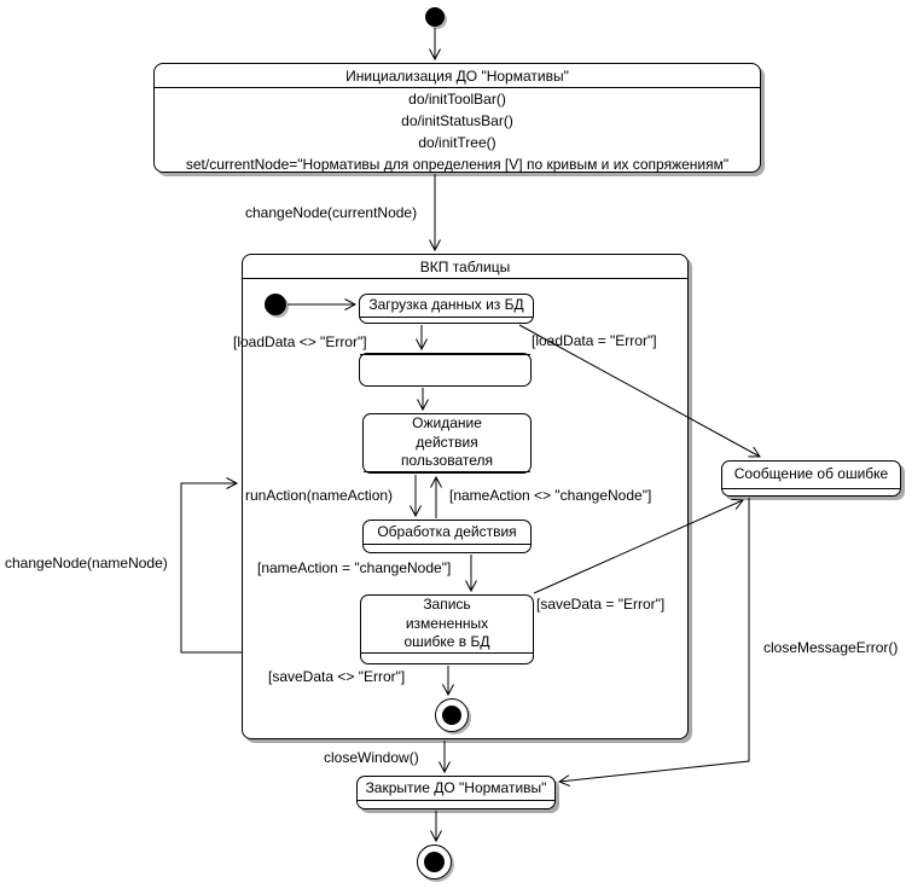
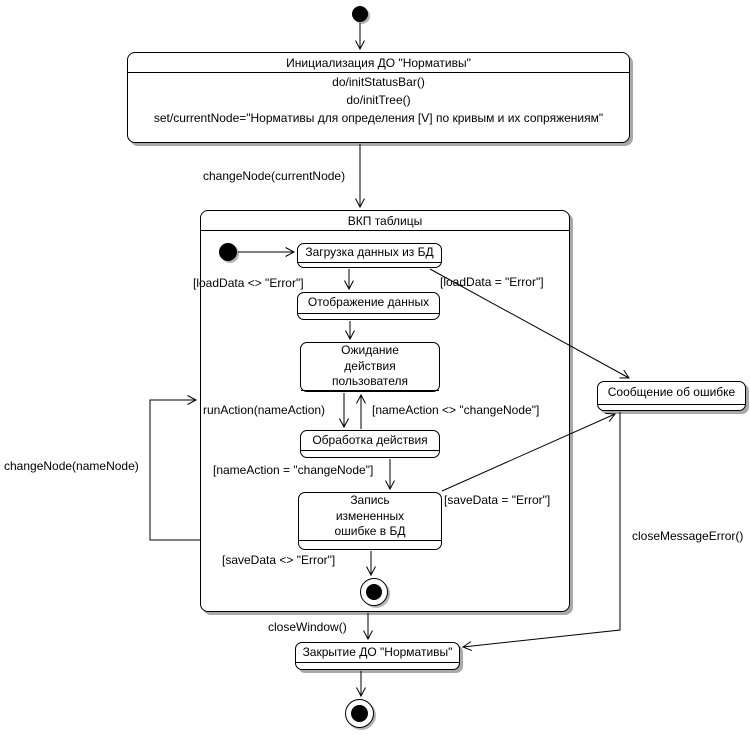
  Инициализация ДО "Нормативы"
- do/initToolBar()
  do/initStatusBar()
  do/initTree()
  set/currentNode="Нормативы для определения [V] по кривым и их сопряжениям"
  ВКП таблицы
  Загрузка данных из БД
+ Отображение данных
  Ожидание действия пользователя
  Обработка действия
  Запись измененных ошибке в БД
  Сообщение об ошибке
  Закрытие ДО "Нормативы"
  changeNode(currentNode)
  [loadData <> "Error"]
  [loadData = "Error"]
  runAction(nameAction)
  [nameAction <> "changeNode"]
  [nameAction = "changeNode"]
  [saveData = "Error"]
  [saveData <> "Error"]
  changeNode(nameNode)
  closeWindow()
  closeMessageError()
